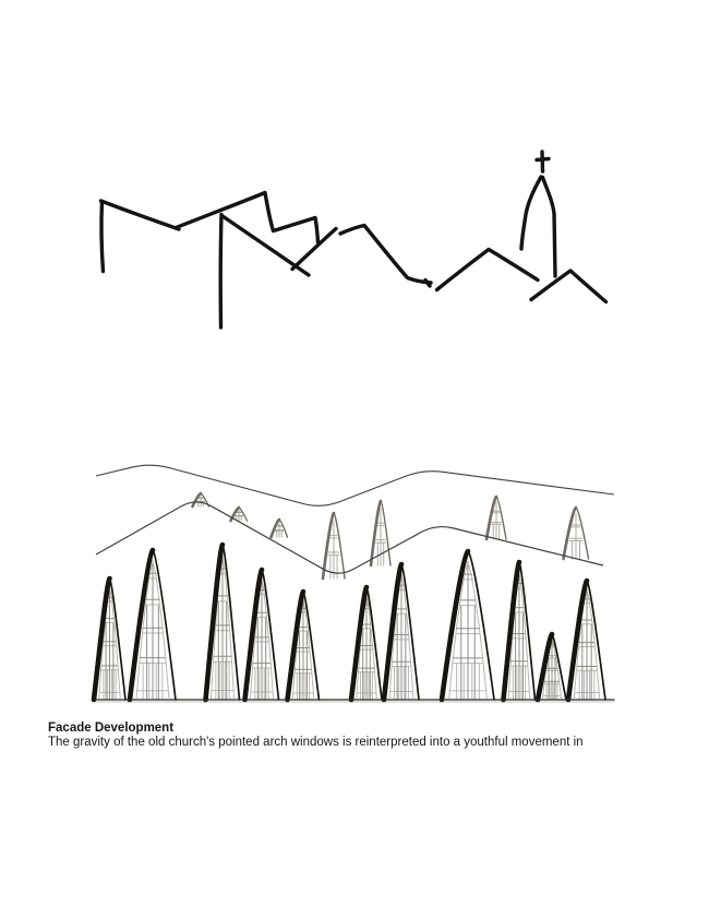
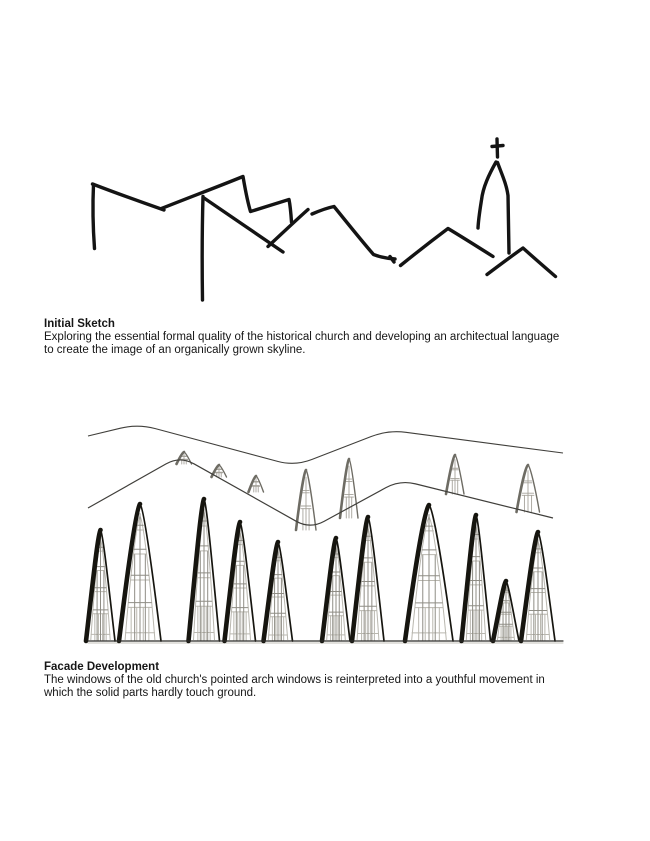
+ Initial Sketch
+ Exploring the essential formal quality of the historical church and developing an architectual language
+ to create the image of an organically grown skyline.
  Facade Development
- The gravity of the old church's pointed arch windows is reinterpreted into a youthful movement in
+ The windows of the old church's pointed arch windows is reinterpreted into a youthful movement in
+ which the solid parts hardly touch ground.
